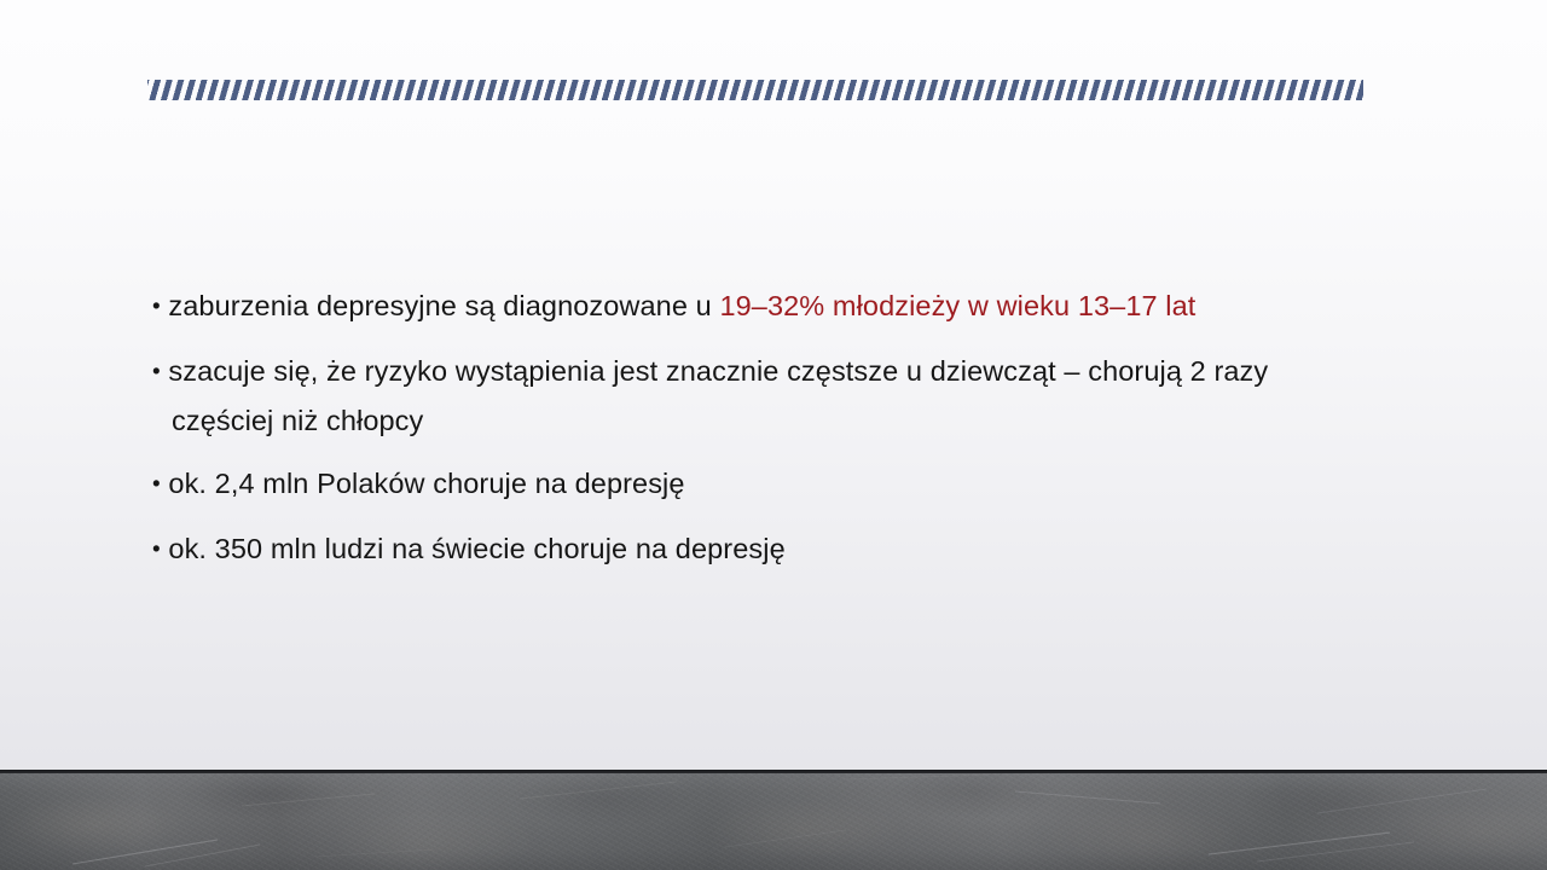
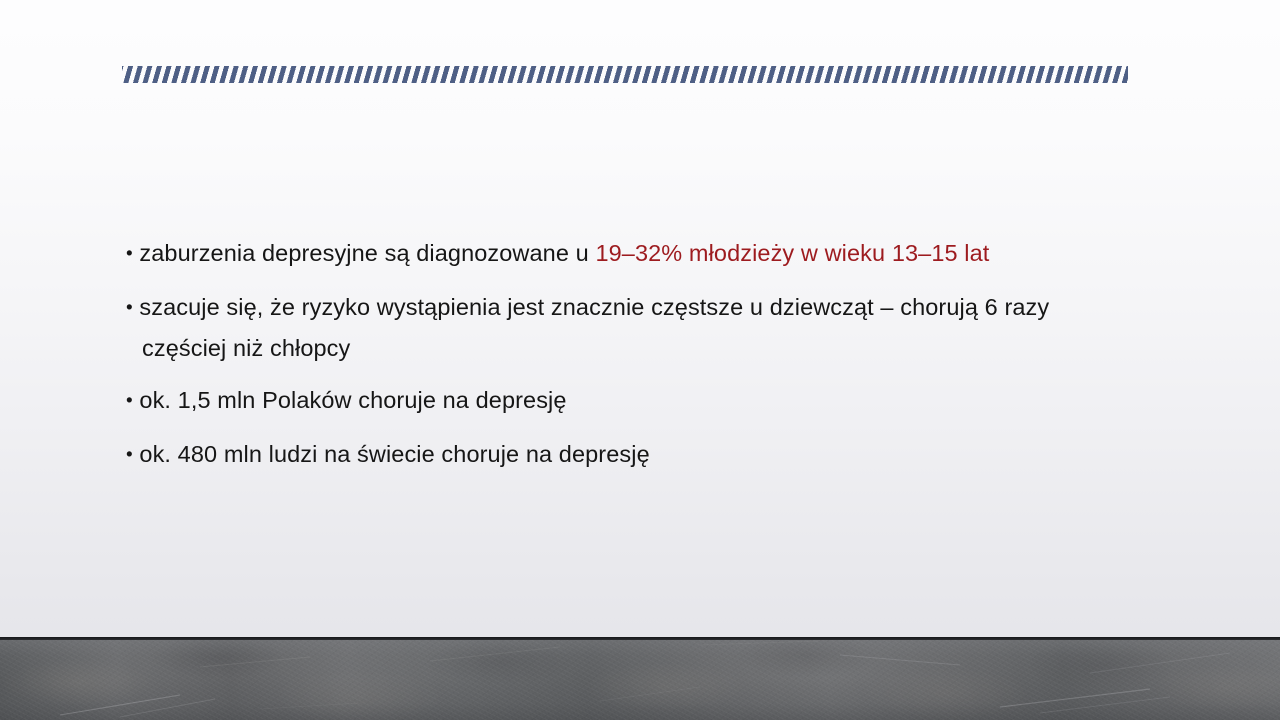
- • zaburzenia depresyjne są diagnozowane u 19–32% młodzieży w wieku 13–17 lat
+ • zaburzenia depresyjne są diagnozowane u 19–32% młodzieży w wieku 13–15 lat
- • szacuje się, że ryzyko wystąpienia jest znacznie częstsze u dziewcząt – chorują 2 razy częściej niż chłopcy
+ • szacuje się, że ryzyko wystąpienia jest znacznie częstsze u dziewcząt – chorują 6 razy częściej niż chłopcy
- • ok. 2,4 mln Polaków choruje na depresję
+ • ok. 1,5 mln Polaków choruje na depresję
- • ok. 350 mln ludzi na świecie choruje na depresję
+ • ok. 480 mln ludzi na świecie choruje na depresję
